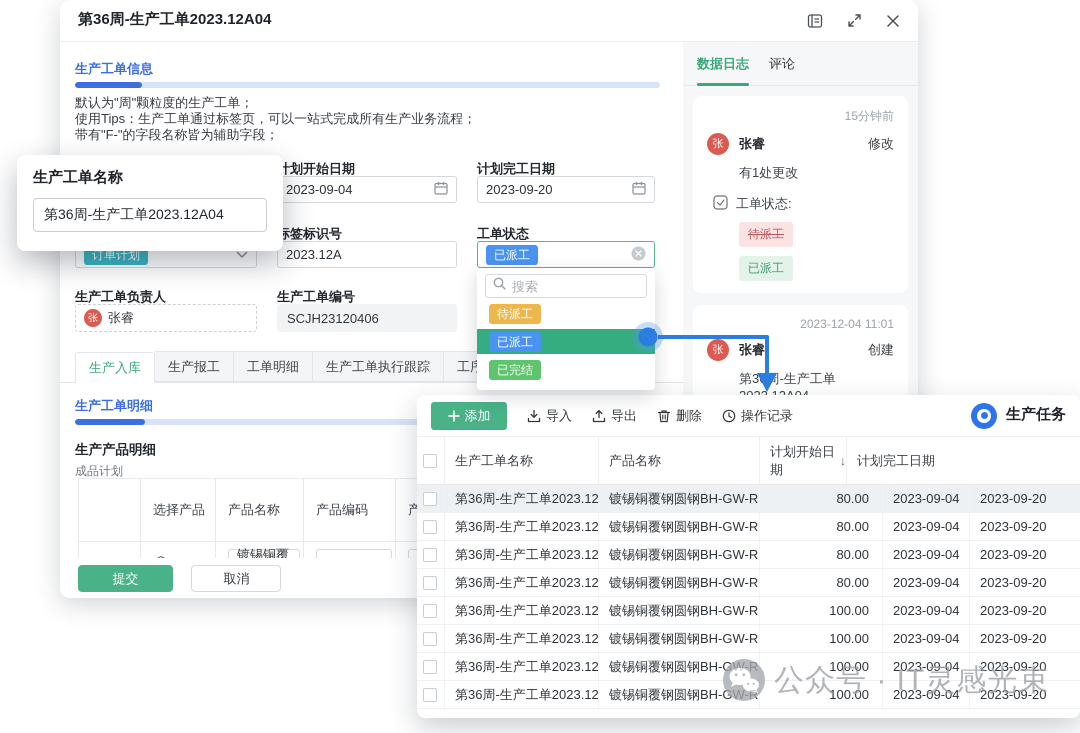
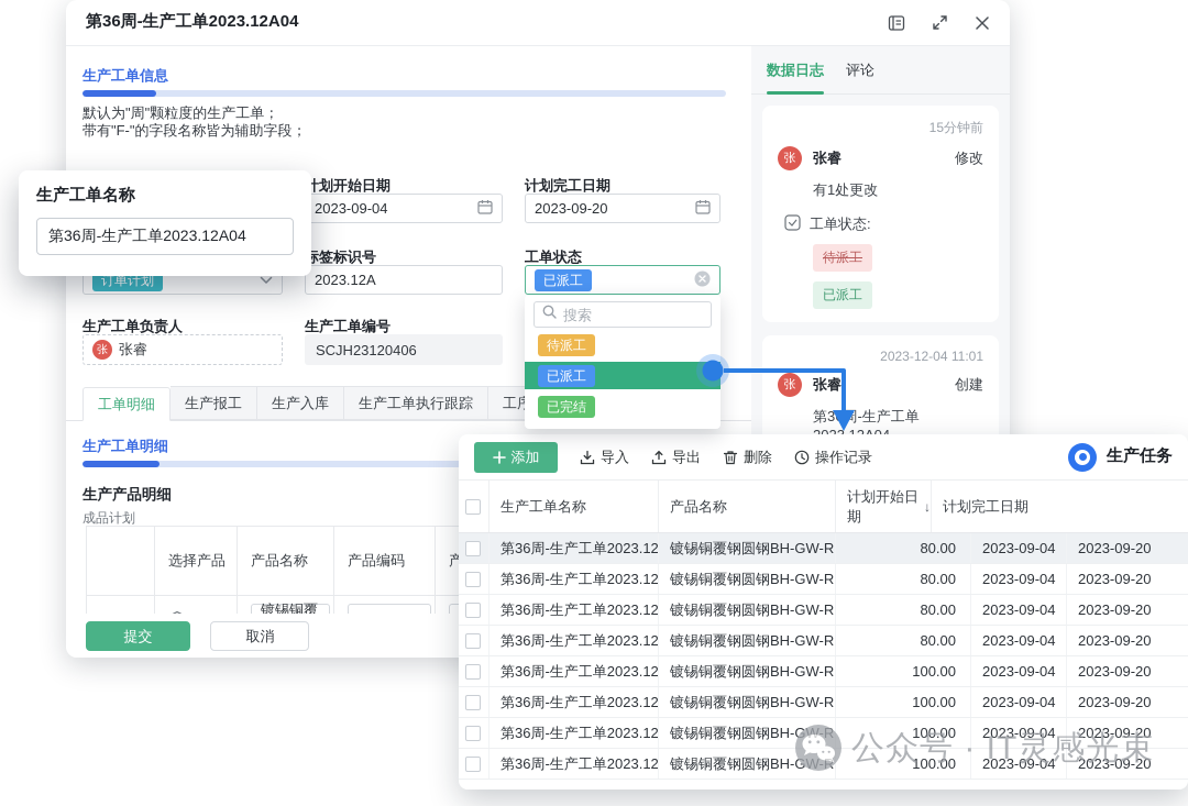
  第36周-生产工单2023.12A04
  生产工单信息
  默认为"周"颗粒度的生产工单；
- 使用Tips：生产工单通过标签页，可以一站式完成所有生产业务流程；
  带有"F-"的字段名称皆为辅助字段；
  计划开始日期
  2023-09-04
  计划完工日期
  2023-09-20
  订单计划
  标签标识号
  2023.12A
  工单状态
  已派工
  生产工单负责人
  张
  张睿
  生产工单编号
  SCJH23120406
- 生产入库
+ 工单明细
  生产报工
- 工单明细
+ 生产入库
  生产工单执行跟踪
  生产工单明细
  生产产品明细
  成品计划
  选择产品
  产品名称
  产品编码
  镀锡铜覆
  提交 取消
  数据日志
  评论
  15分钟前
  张
  张睿
  修改
  有1处更改
  工单状态:
  待派工
  已派工
  2023-12-04 11:01
  张
  张睿
  创建
  生产工单名称
  第36周-生产工单2023.12A04
  搜索
  待派工
  已派工
  已完结
  添加
  导入
  导出
  删除
  操作记录
  生产任务
  生产工单名称
  产品名称
  计划开始日期
  ↓
  计划完工日期
  第36周-生产工单2023.12
  镀锡铜覆钢圆钢BH-GW-R
  80.00
  2023-09-04
  2023-09-20
  第36周-生产工单2023.12
  镀锡铜覆钢圆钢BH-GW-R
  80.00
  2023-09-04
  2023-09-20
  第36周-生产工单2023.12
  镀锡铜覆钢圆钢BH-GW-R
  80.00
  2023-09-04
  2023-09-20
  第36周-生产工单2023.12
  镀锡铜覆钢圆钢BH-GW-R
  80.00
  2023-09-04
  2023-09-20
  第36周-生产工单2023.12
  镀锡铜覆钢圆钢BH-GW-R
  100.00
  2023-09-04
  2023-09-20
  第36周-生产工单2023.12
  镀锡铜覆钢圆钢BH-GW-R
  100.00
  2023-09-04
  2023-09-20
  第36周-生产工单2023.12
  镀锡铜覆钢圆钢BH-GW-R
  100.00
  2023-09-04
  2023-09-20
  第36周-生产工单2023.12
  镀锡铜覆钢圆钢BH-GW-R
  100.00
  2023-09-04
  2023-09-20
  公众号 · IT灵感光束
